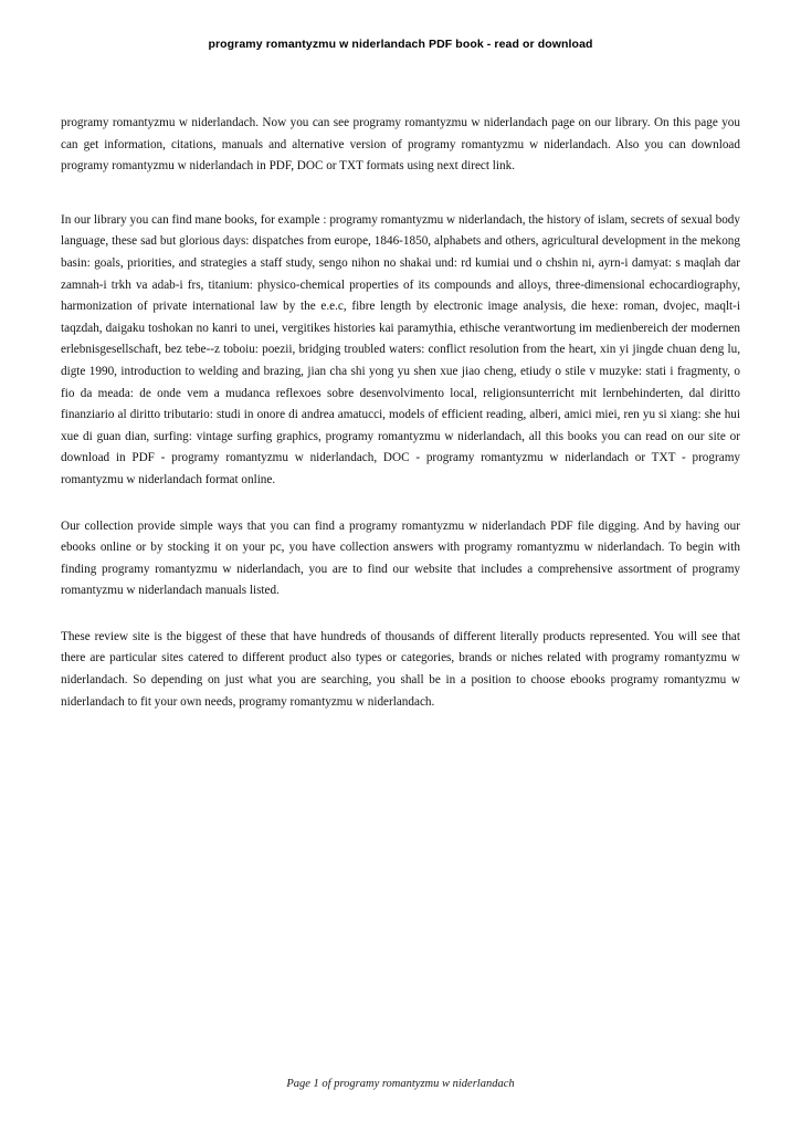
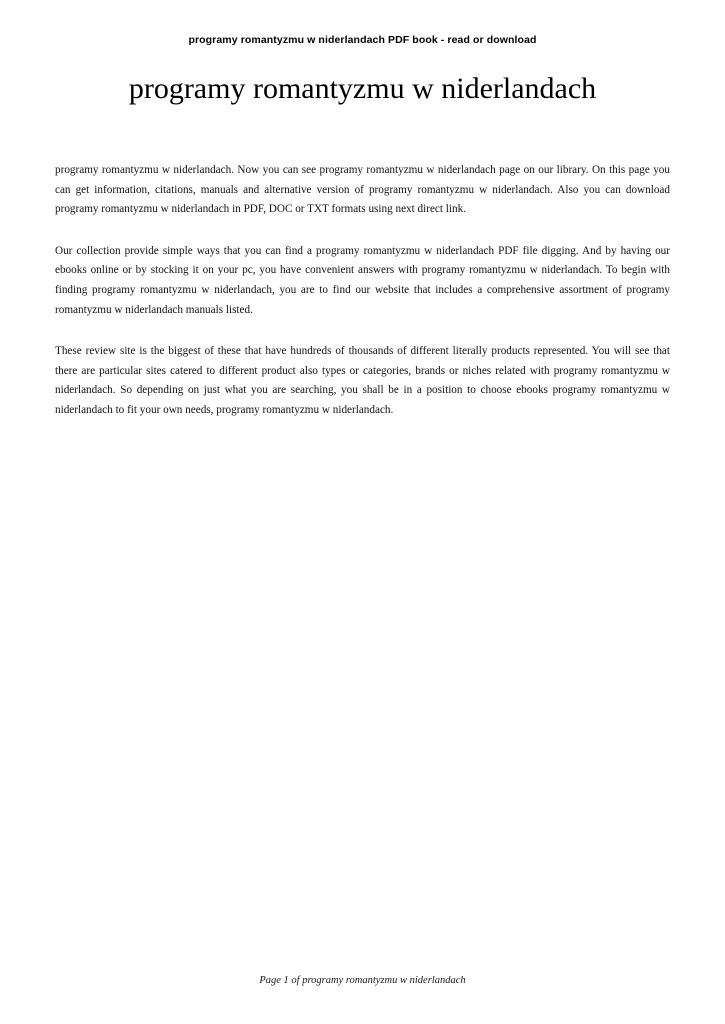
  programy romantyzmu w niderlandach PDF book - read or download
+ programy romantyzmu w niderlandach
  programy romantyzmu w niderlandach. Now you can see programy romantyzmu w niderlandach page on our library. On this page you can get information, citations, manuals and alternative version of programy romantyzmu w niderlandach. Also you can download programy romantyzmu w niderlandach in PDF, DOC or TXT formats using next direct link.
- In our library you can find mane books, for example : programy romantyzmu w niderlandach, the history of islam, secrets of sexual body language, these sad but glorious days: dispatches from europe, 1846-1850, alphabets and others, agricultural development in the mekong basin: goals, priorities, and strategies a staff study, sengo nihon no shakai und: rd kumiai und o chshin ni, ayrn-i damyat: s maqlah dar zamnah-i trkh va adab-i frs, titanium: physico-chemical properties of its compounds and alloys, three-dimensional echocardiography, harmonization of private international law by the e.e.c, fibre length by electronic image analysis, die hexe: roman, dvojec, maqlt-i taqzdah, daigaku toshokan no kanri to unei, vergitikes histories kai paramythia, ethische verantwortung im medienbereich der modernen erlebnisgesellschaft, bez tebe--z toboiu: poezii, bridging troubled waters: conflict resolution from the heart, xin yi jingde chuan deng lu, digte 1990, introduction to welding and brazing, jian cha shi yong yu shen xue jiao cheng, etiudy o stile v muzyke: stati i fragmenty, o fio da meada: de onde vem a mudanca reflexoes sobre desenvolvimento local, religionsunterricht mit lernbehinderten, dal diritto finanziario al diritto tributario: studi in onore di andrea amatucci, models of efficient reading, alberi, amici miei, ren yu si xiang: she hui xue di guan dian, surfing: vintage surfing graphics, programy romantyzmu w niderlandach, all this books you can read on our site or download in PDF - programy romantyzmu w niderlandach, DOC - programy romantyzmu w niderlandach or TXT - programy romantyzmu w niderlandach format online.
- Our collection provide simple ways that you can find a programy romantyzmu w niderlandach PDF file digging. And by having our ebooks online or by stocking it on your pc, you have collection answers with programy romantyzmu w niderlandach. To begin with finding programy romantyzmu w niderlandach, you are to find our website that includes a comprehensive assortment of programy romantyzmu w niderlandach manuals listed.
+ Our collection provide simple ways that you can find a programy romantyzmu w niderlandach PDF file digging. And by having our ebooks online or by stocking it on your pc, you have convenient answers with programy romantyzmu w niderlandach. To begin with finding programy romantyzmu w niderlandach, you are to find our website that includes a comprehensive assortment of programy romantyzmu w niderlandach manuals listed.
  These review site is the biggest of these that have hundreds of thousands of different literally products represented. You will see that there are particular sites catered to different product also types or categories, brands or niches related with programy romantyzmu w niderlandach. So depending on just what you are searching, you shall be in a position to choose ebooks programy romantyzmu w niderlandach to fit your own needs, programy romantyzmu w niderlandach.
  Page 1 of programy romantyzmu w niderlandach
